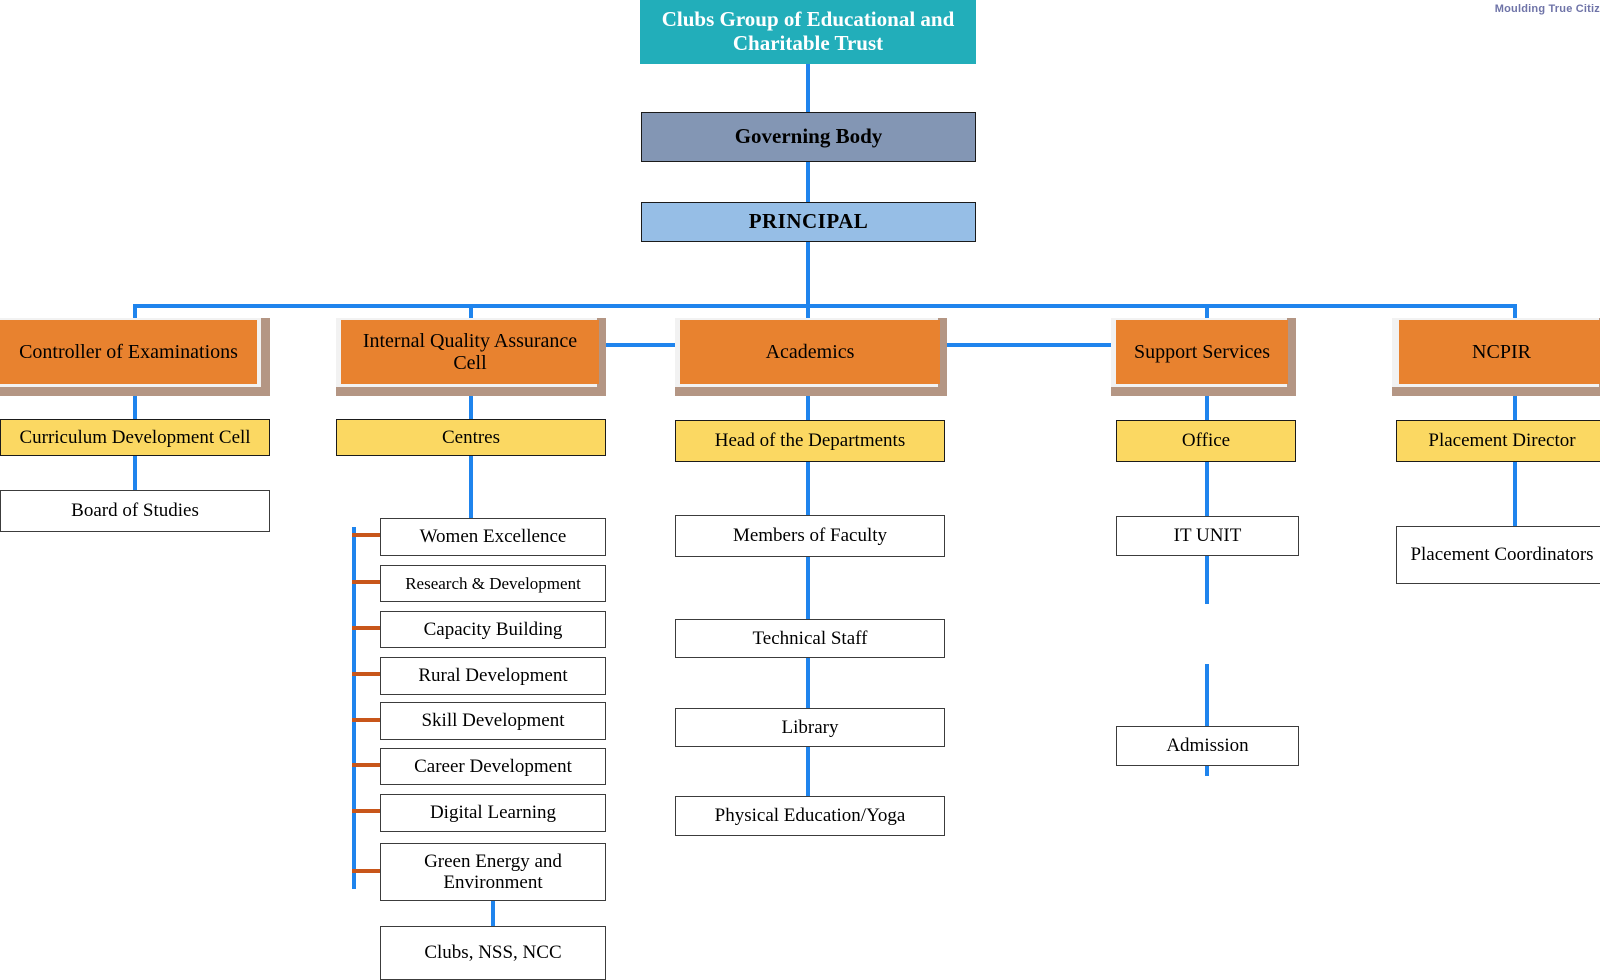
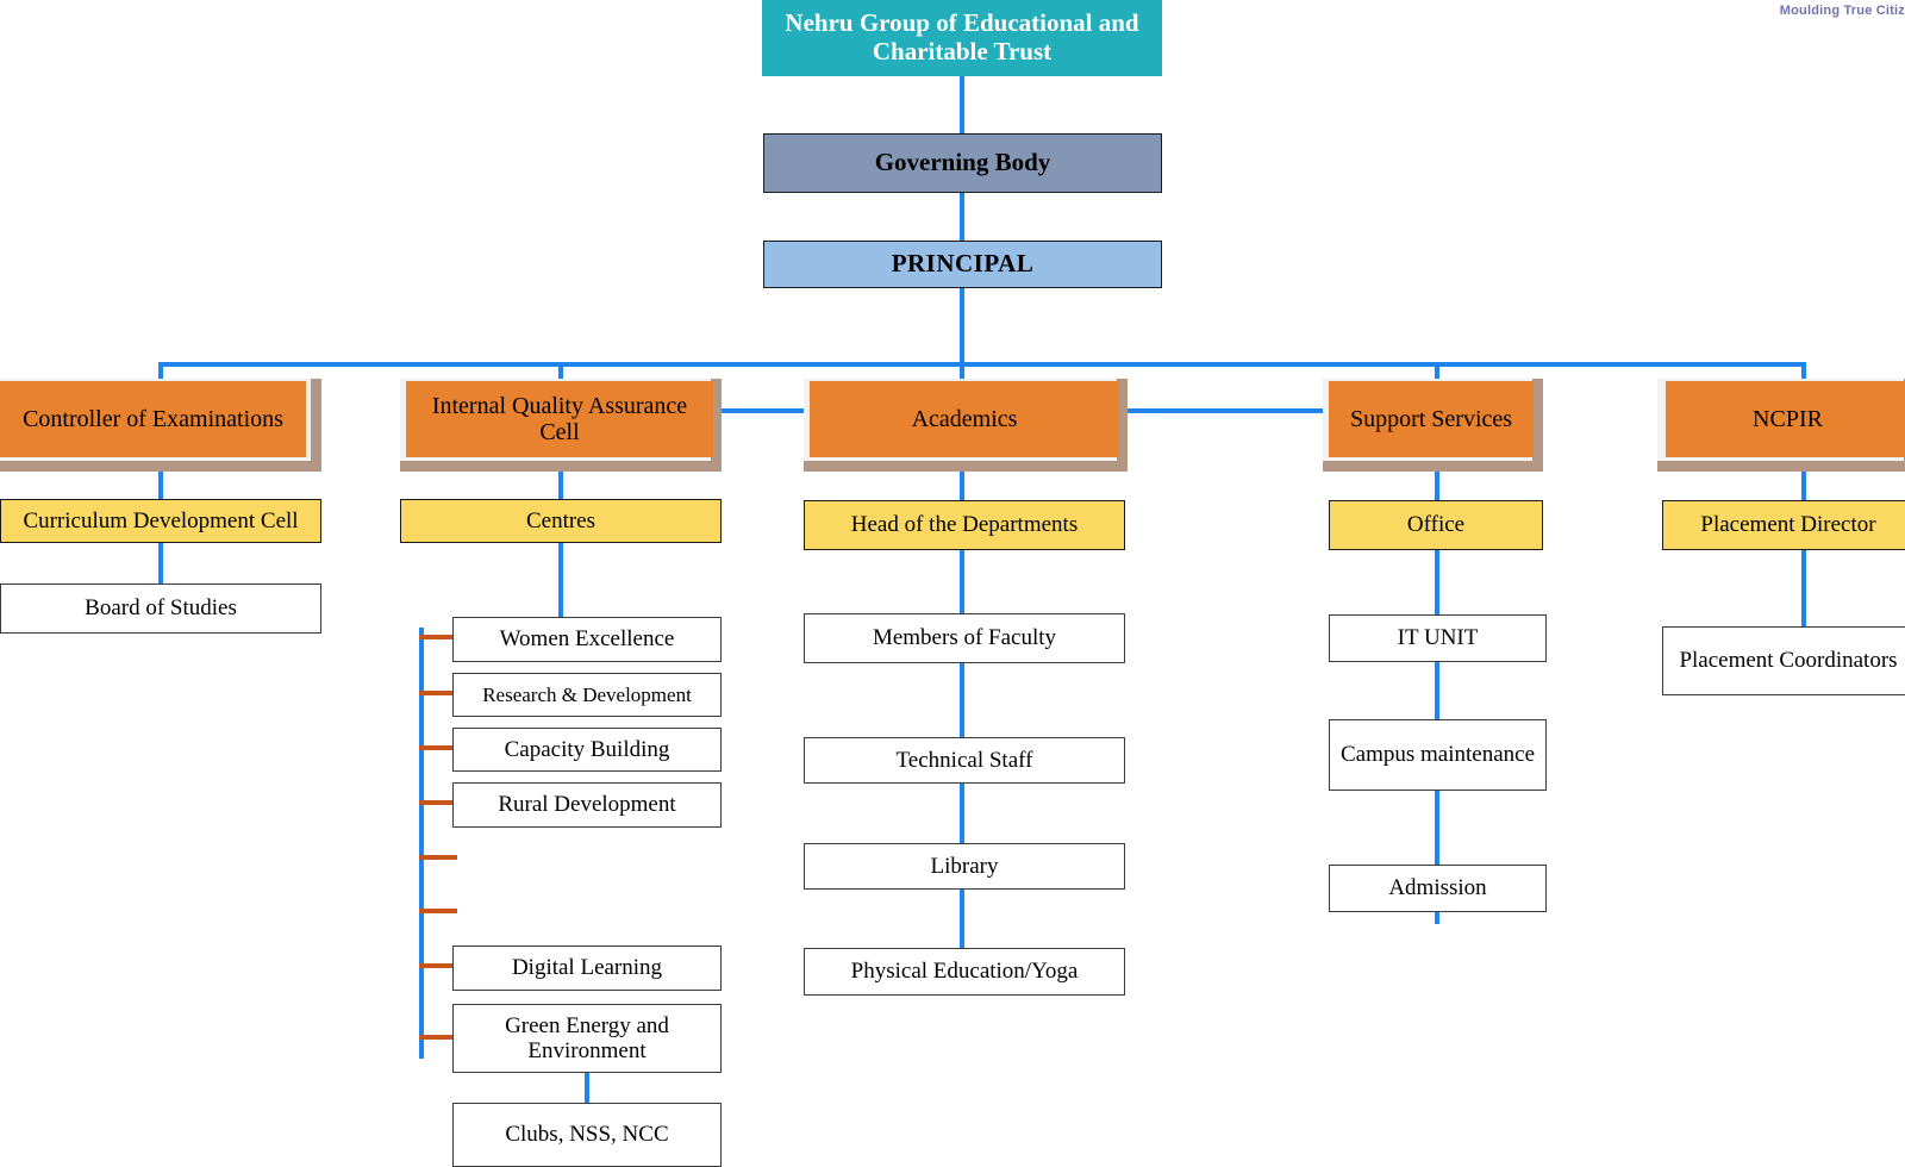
  Moulding True Citiz
- Clubs Group of Educational and Charitable Trust
+ Nehru Group of Educational and Charitable Trust
  Governing Body
  PRINCIPAL
  Controller of Examinations
  Internal Quality Assurance Cell
  Academics
  Support Services
  NCPIR
  Curriculum Development Cell
  Board of Studies
  Centres
  Women Excellence
  Research & Development
  Capacity Building
  Rural Development
- Skill Development
- Career Development
  Digital Learning
  Green Energy and Environment
  Clubs, NSS, NCC
  Head of the Departments
  Members of Faculty
  Technical Staff
  Library
  Physical Education/Yoga
  Office
  IT UNIT
+ Campus maintenance
  Admission
  Placement Director
  Placement Coordinators
